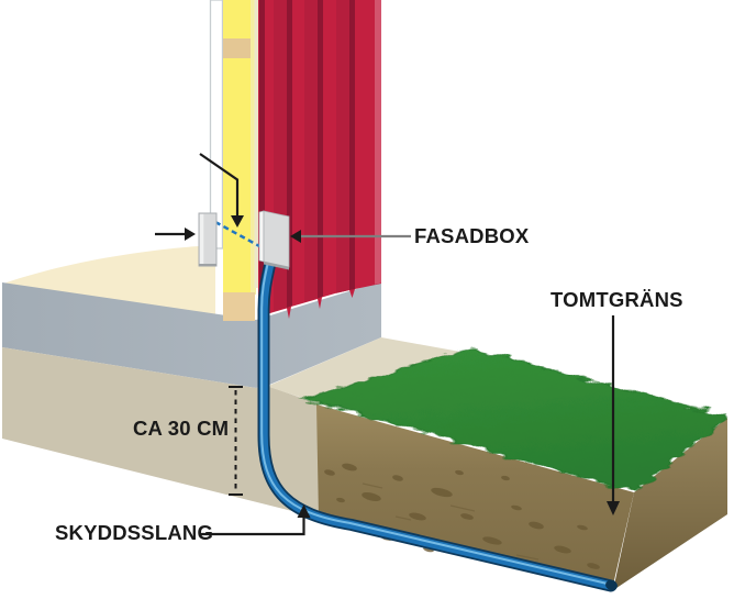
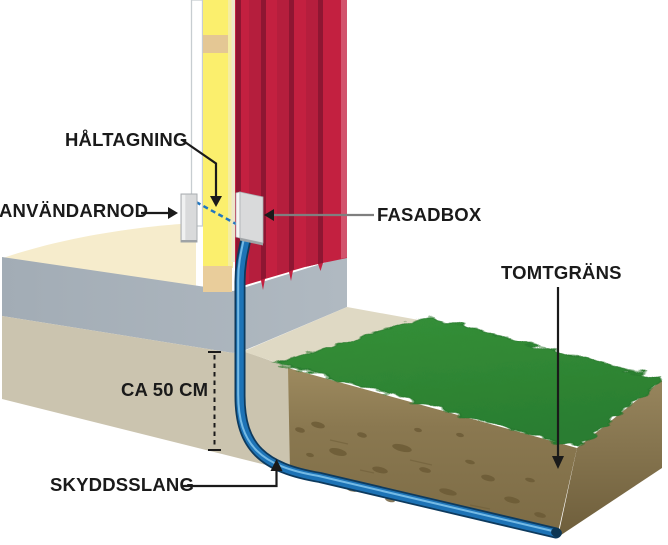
+ HÅLTAGNING
+ ANVÄNDARNOD
  FASADBOX
  TOMTGRÄNS
- CA 30 CM
+ CA 50 CM
  SKYDDSSLANG
